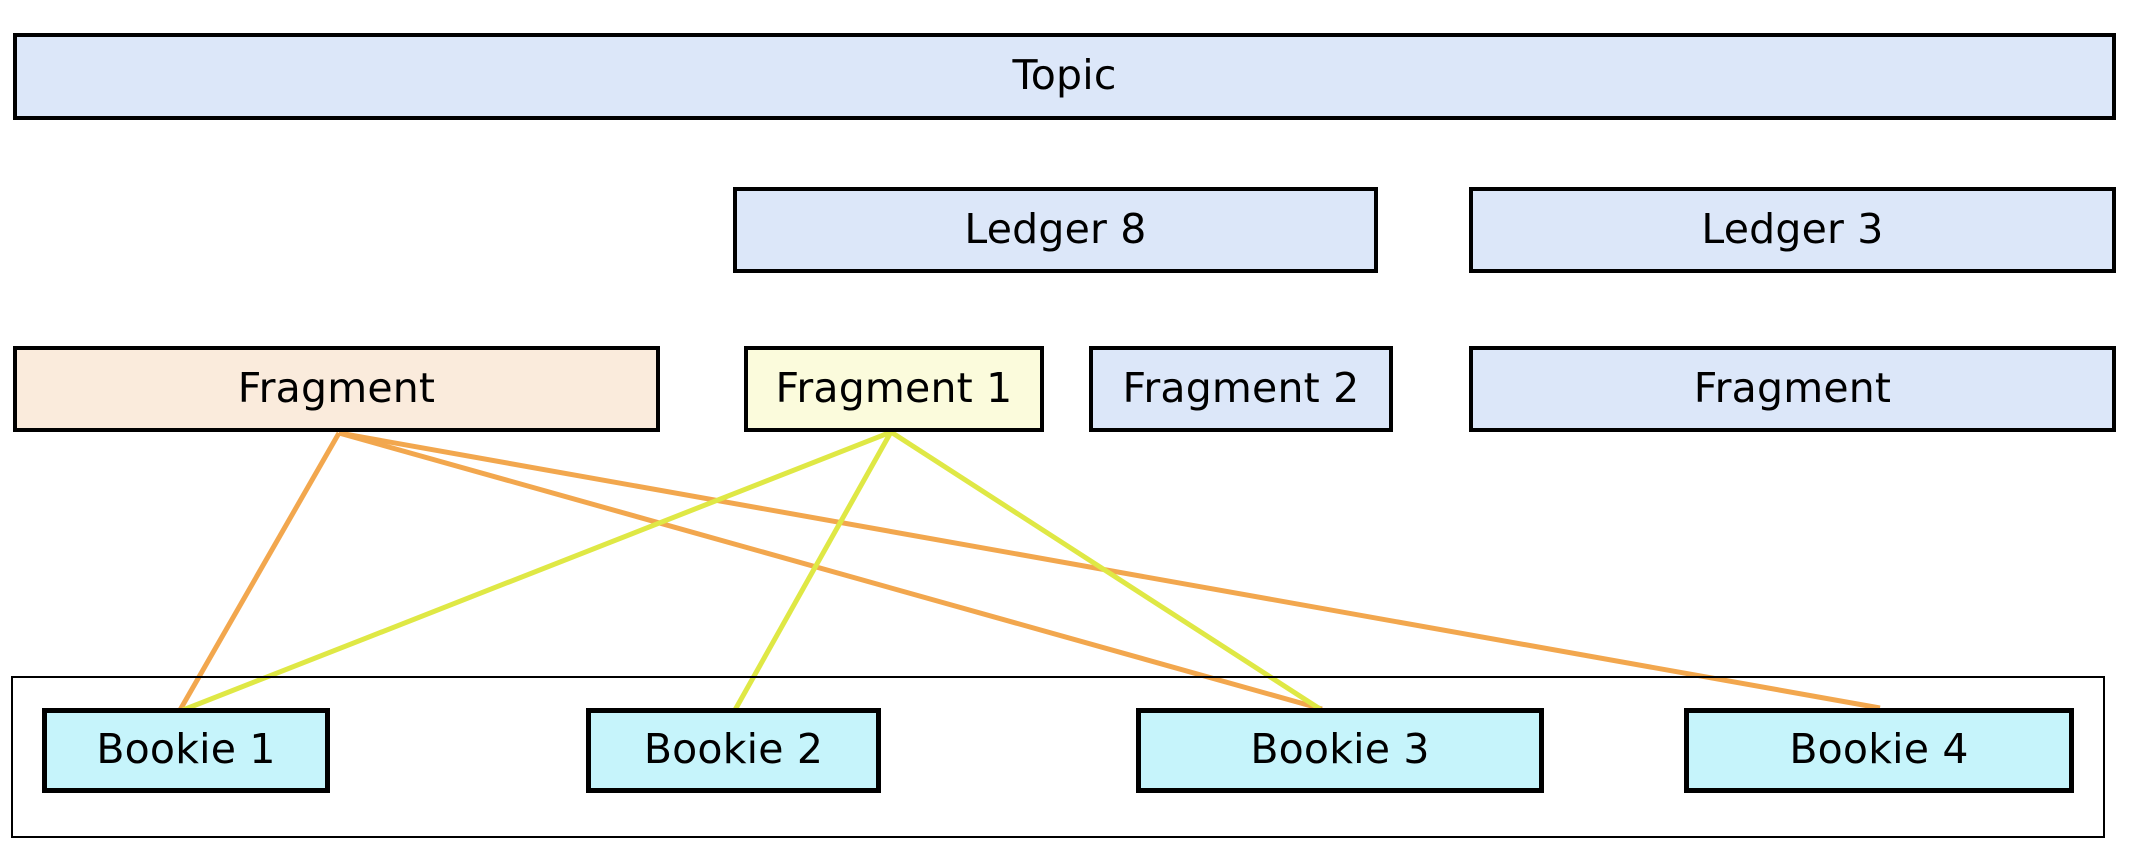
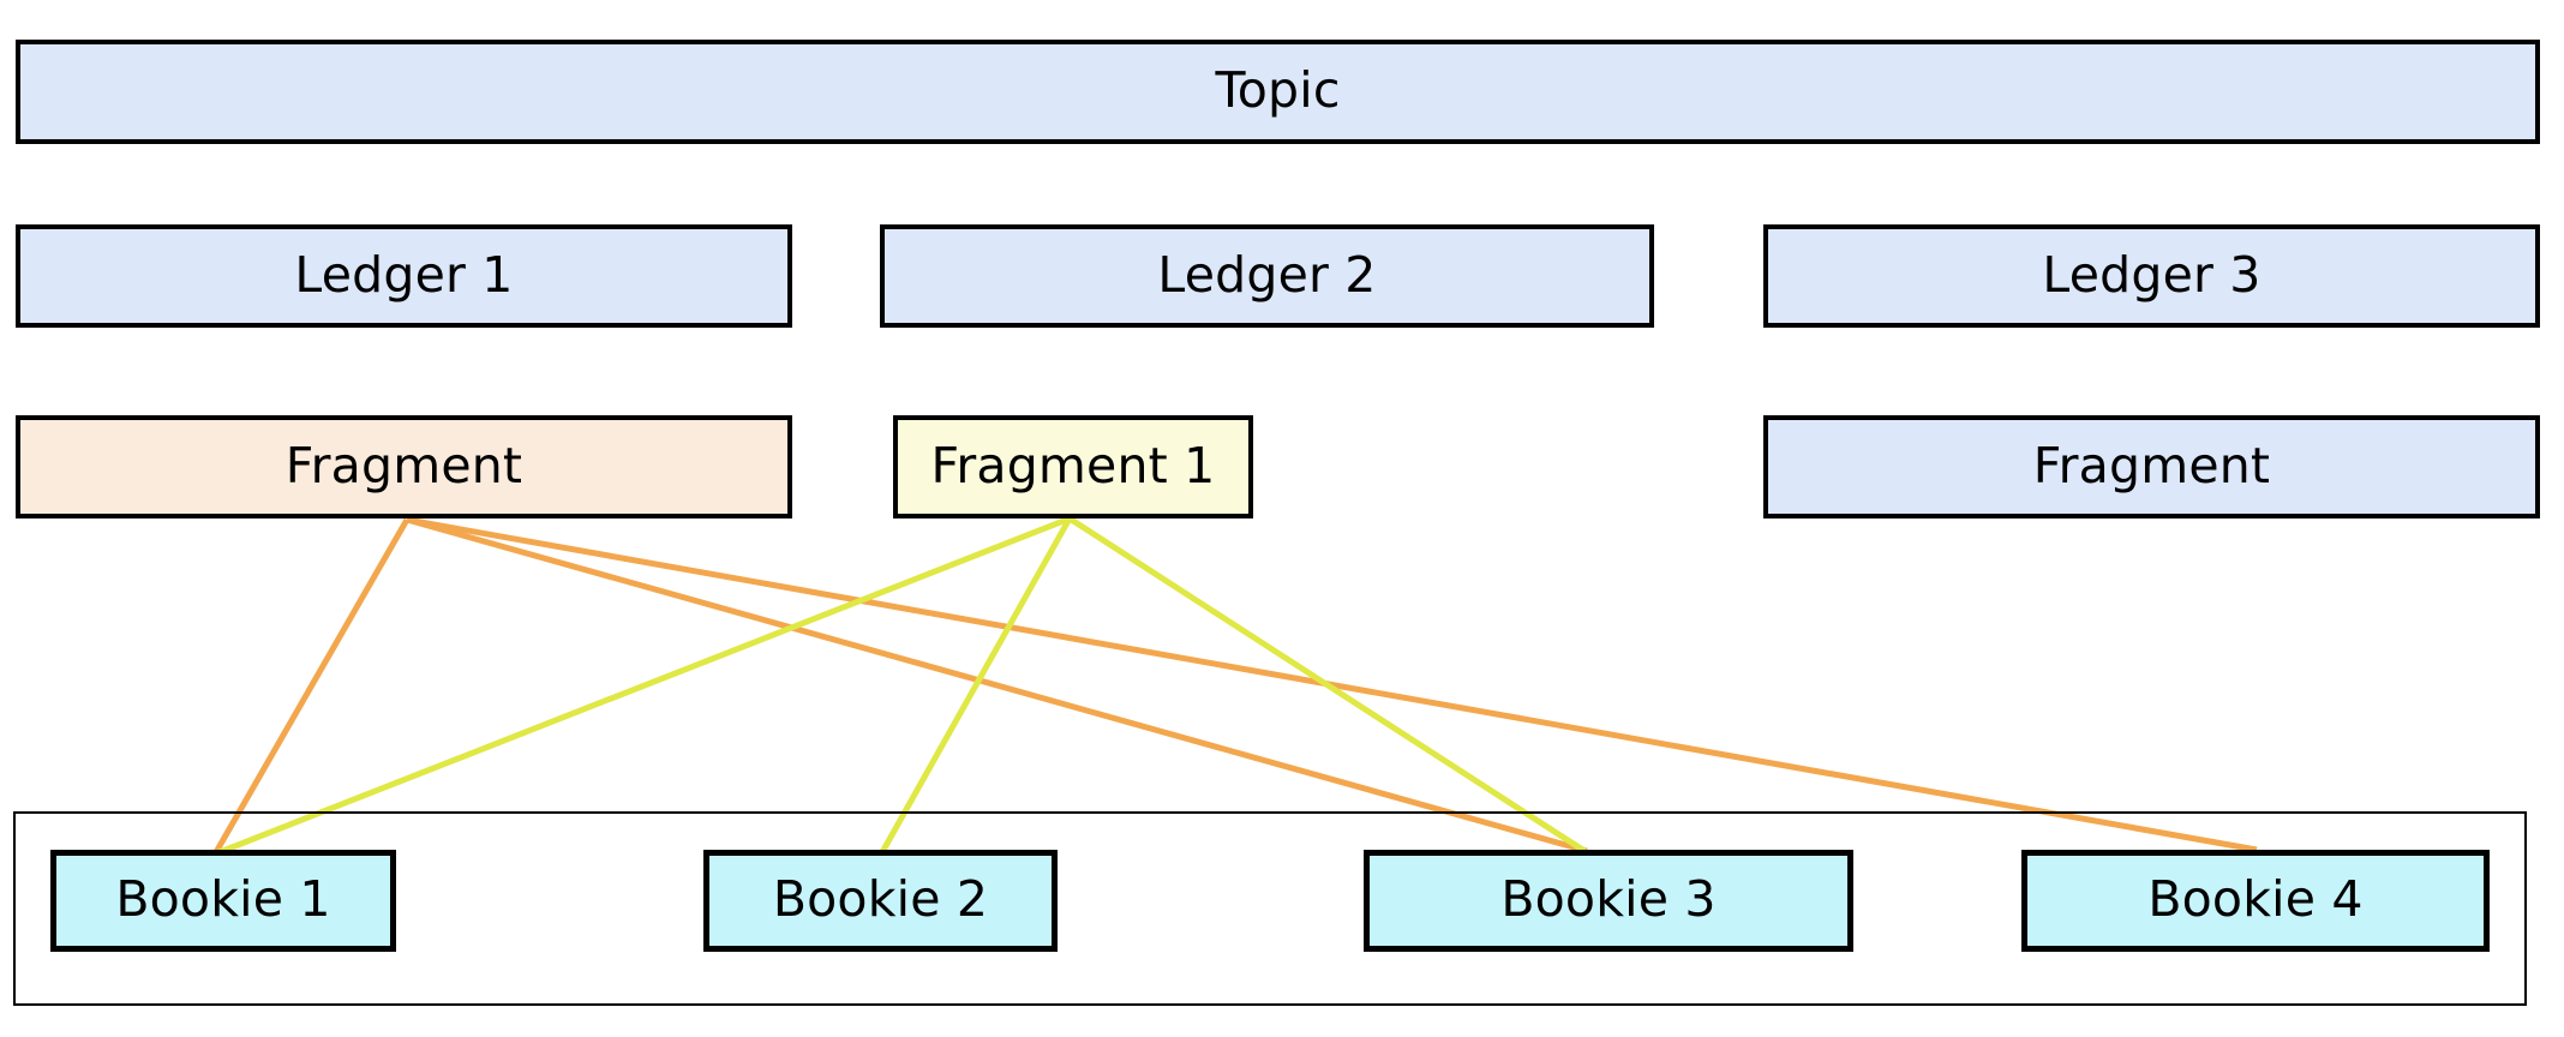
  Topic
+ Ledger 1
- Ledger 8
+ Ledger 2
  Ledger 3
  Fragment
  Fragment 1
- Fragment 2
  Fragment
  Bookie 1
  Bookie 2
  Bookie 3
  Bookie 4
